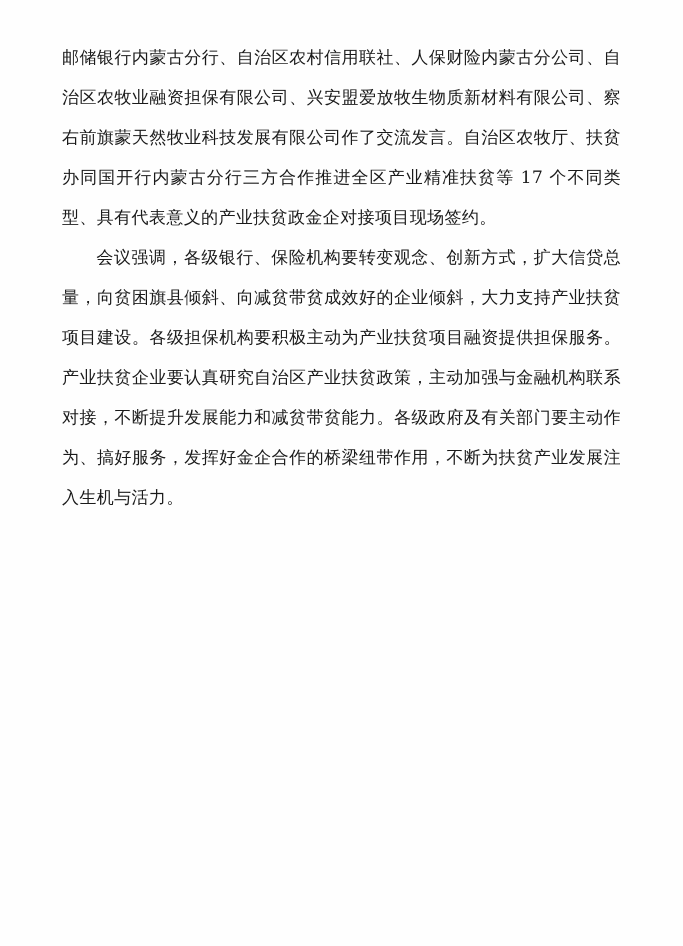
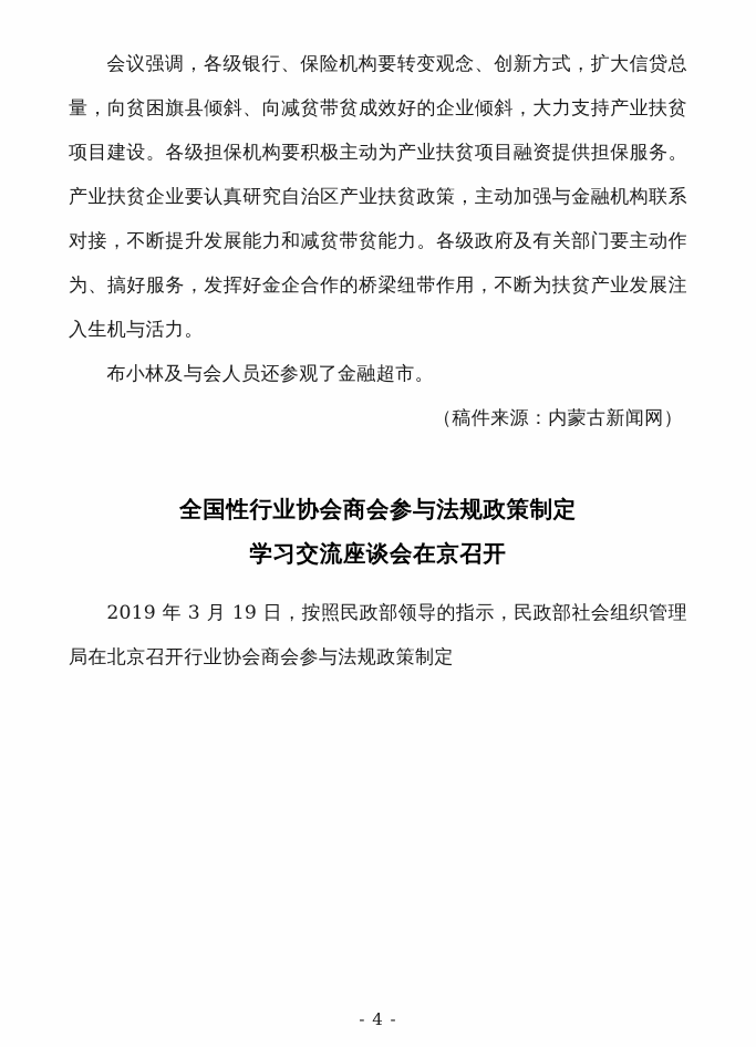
- 邮储银行内蒙古分行、自治区农村信用联社、人保财险内蒙古分公司、自治区农牧业融资担保有限公司、兴安盟爱放牧生物质新材料有限公司、察右前旗蒙天然牧业科技发展有限公司作了交流发言。自治区农牧厅、扶贫办同国开行内蒙古分行三方合作推进全区产业精准扶贫等 17 个不同类型、具有代表意义的产业扶贫政金企对接项目现场签约。
  会议强调，各级银行、保险机构要转变观念、创新方式，扩大信贷总量，向贫困旗县倾斜、向减贫带贫成效好的企业倾斜，大力支持产业扶贫项目建设。各级担保机构要积极主动为产业扶贫项目融资提供担保服务。产业扶贫企业要认真研究自治区产业扶贫政策，主动加强与金融机构联系对接，不断提升发展能力和减贫带贫能力。各级政府及有关部门要主动作为、搞好服务，发挥好金企合作的桥梁纽带作用，不断为扶贫产业发展注入生机与活力。
+ 布小林及与会人员还参观了金融超市。
+ （稿件来源：内蒙古新闻网）
+ 全国性行业协会商会参与法规政策制定
+ 学习交流座谈会在京召开
+ 2019 年 3 月 19 日，按照民政部领导的指示，民政部社会组织管理局在北京召开行业协会商会参与法规政策制定
+ - 4 -
